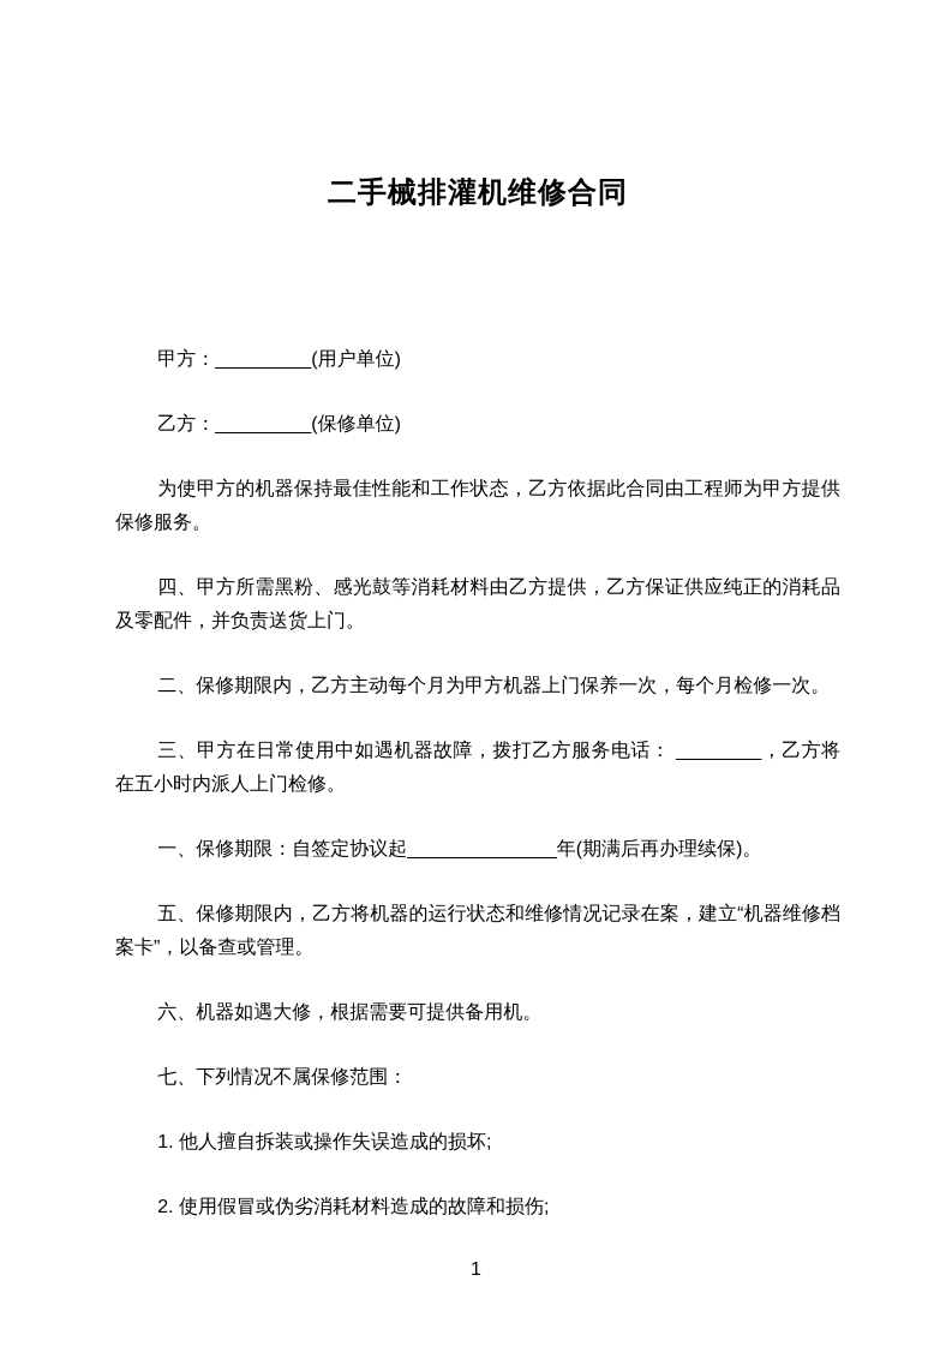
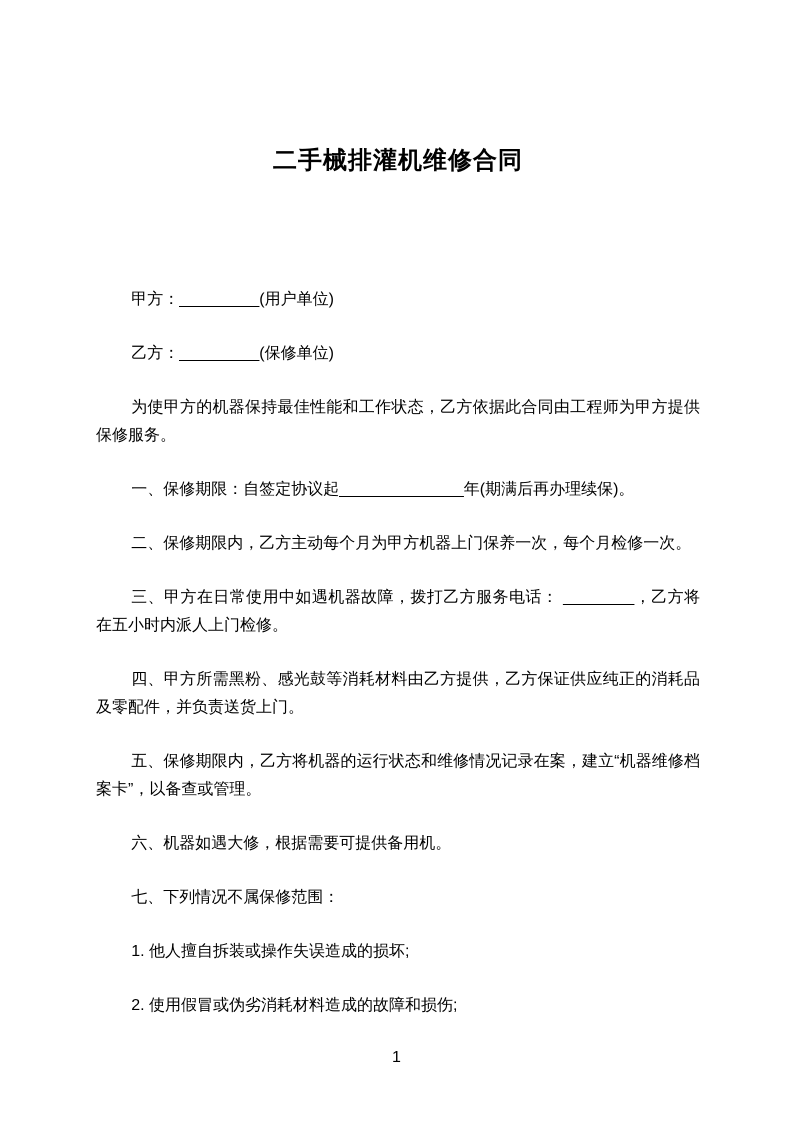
  二手械排灌机维修合同
  甲方：_________(用户单位)
  乙方：_________(保修单位)
  为使甲方的机器保持最佳性能和工作状态，乙方依据此合同由工程师为甲方提供保修服务。
- 四、甲方所需黑粉、感光鼓等消耗材料由乙方提供，乙方保证供应纯正的消耗品及零配件，并负责送货上门。
+ 一、保修期限：自签定协议起______________年(期满后再办理续保)。
  二、保修期限内，乙方主动每个月为甲方机器上门保养一次，每个月检修一次。
  三、甲方在日常使用中如遇机器故障，拨打乙方服务电话： ________，乙方将在五小时内派人上门检修。
- 一、保修期限：自签定协议起______________年(期满后再办理续保)。
+ 四、甲方所需黑粉、感光鼓等消耗材料由乙方提供，乙方保证供应纯正的消耗品及零配件，并负责送货上门。
  五、保修期限内，乙方将机器的运行状态和维修情况记录在案，建立“机器维修档案卡”，以备查或管理。
  六、机器如遇大修，根据需要可提供备用机。
  七、下列情况不属保修范围：
  1. 他人擅自拆装或操作失误造成的损坏;
  2. 使用假冒或伪劣消耗材料造成的故障和损伤;
  1
